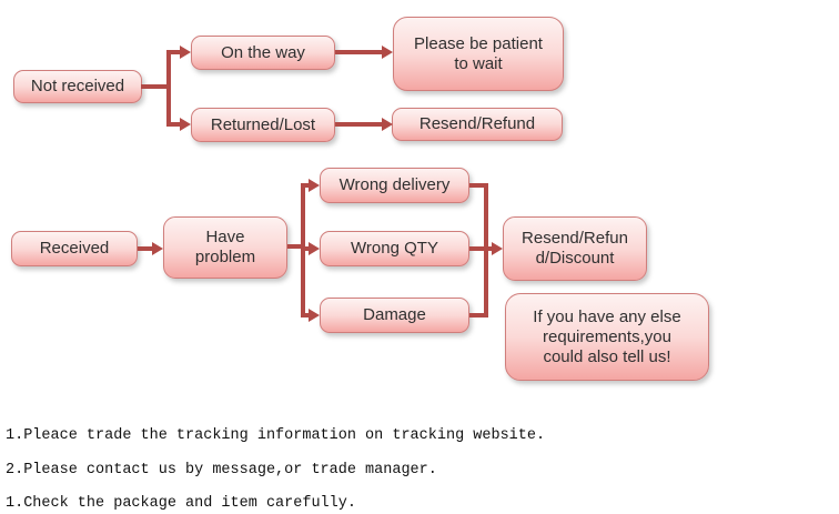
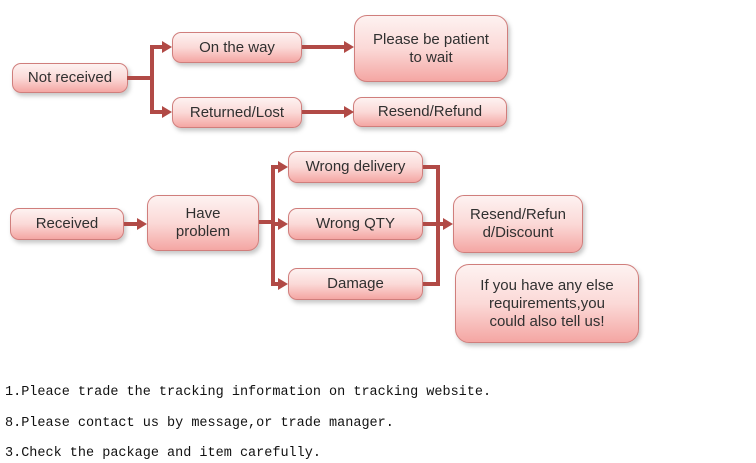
  Not received
  On the way
  Please be patient
  to wait
  Returned/Lost
  Resend/Refund
  Received
  Have
  problem
  Wrong delivery
  Wrong QTY
  Damage
  Resend/Refun
  d/Discount
  If you have any else
  requirements,you
  could also tell us!
  1.Pleace trade the tracking information on tracking website.
- 2.Please contact us by message,or trade manager.
+ 8.Please contact us by message,or trade manager.
- 1.Check the package and item carefully.
+ 3.Check the package and item carefully.
